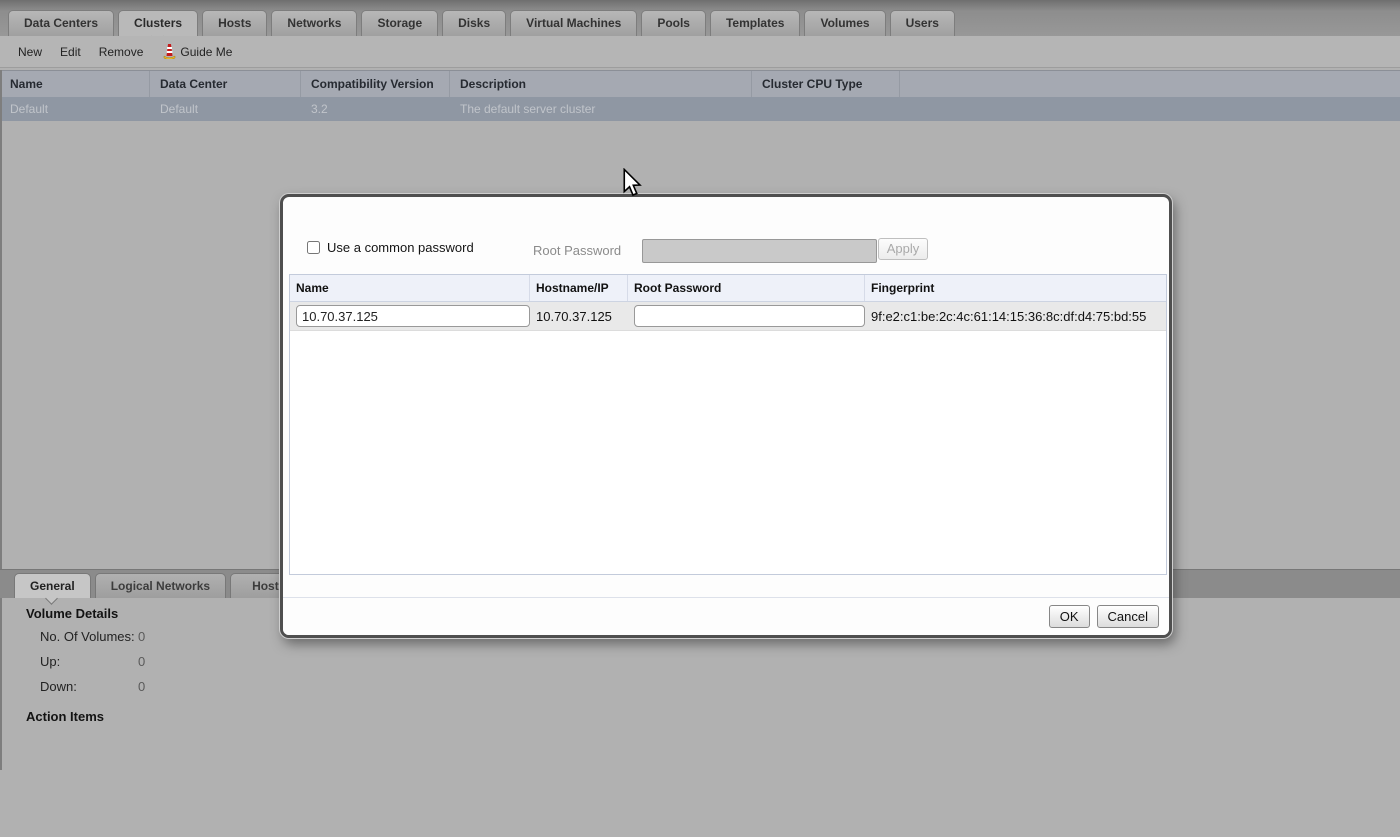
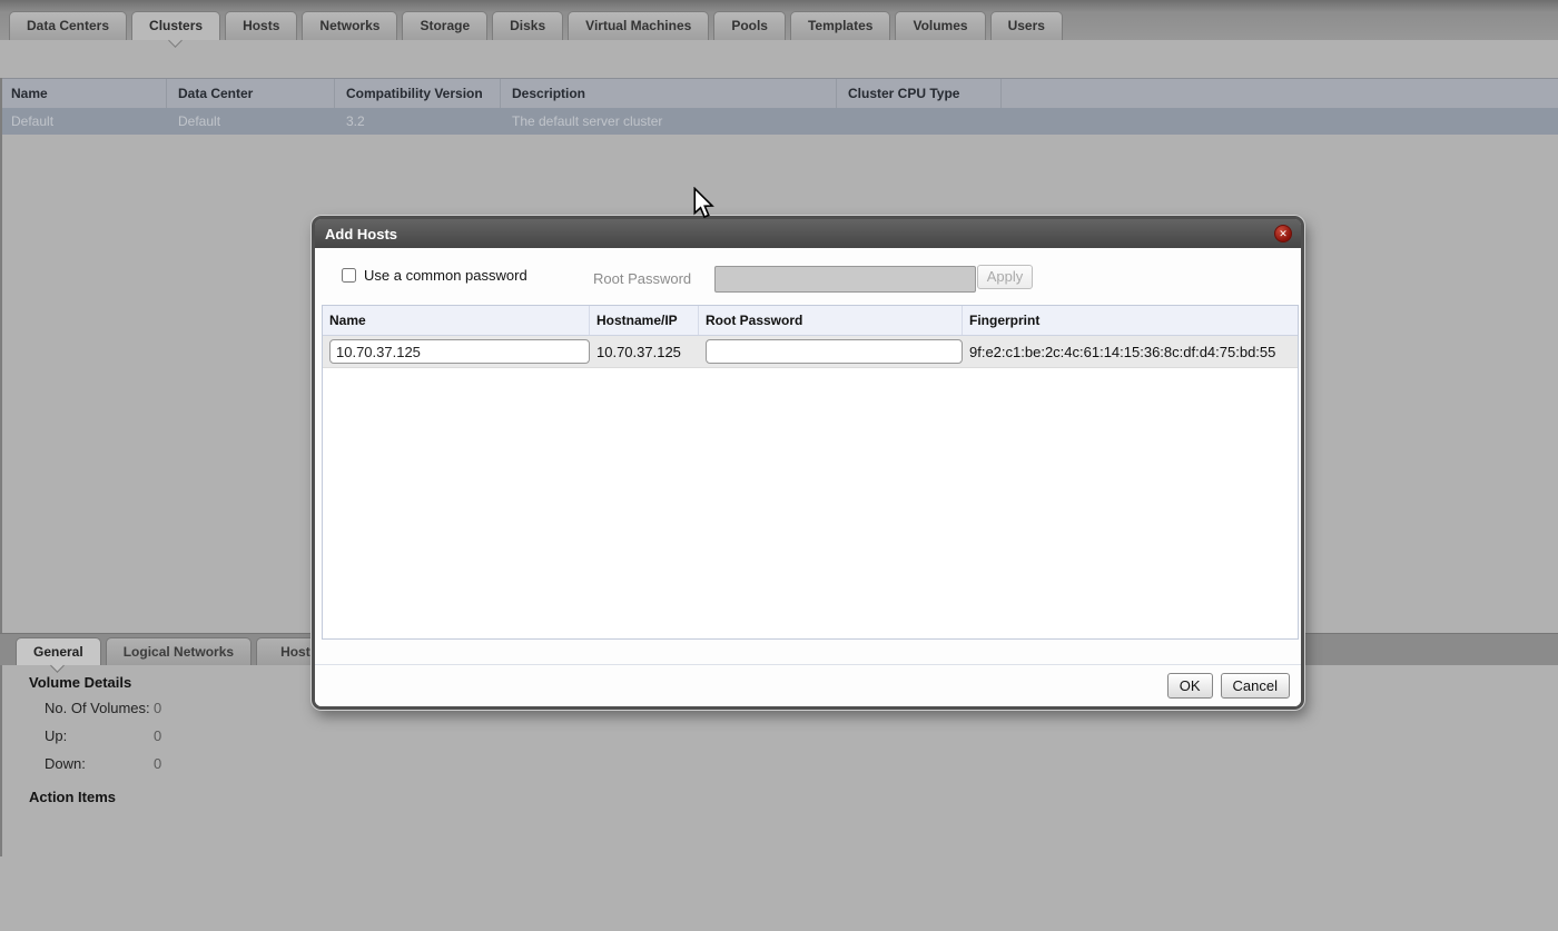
  Data Centers
  Clusters
  Hosts
  Networks
  Storage
  Disks
  Virtual Machines
  Pools
  Templates
  Volumes
  Users
- New
- Edit
- Remove
- Guide Me
  Name
  Data Center
  Compatibility Version
  Description
  Cluster CPU Type
  Default
  Default
  3.2
  The default server cluster
  General
  Logical Networks
  Host
  Volume Details
  No. Of Volumes:
  0
  Up:
  0
  Down:
  0
  Action Items
+ Add Hosts
+ ✕
  Use a common password
  Root Password
  Apply
  Name
  Hostname/IP
  Root Password
  Fingerprint
  10.70.37.125
  10.70.37.125
  9f:e2:c1:be:2c:4c:61:14:15:36:8c:df:d4:75:bd:55
  OK
  Cancel
